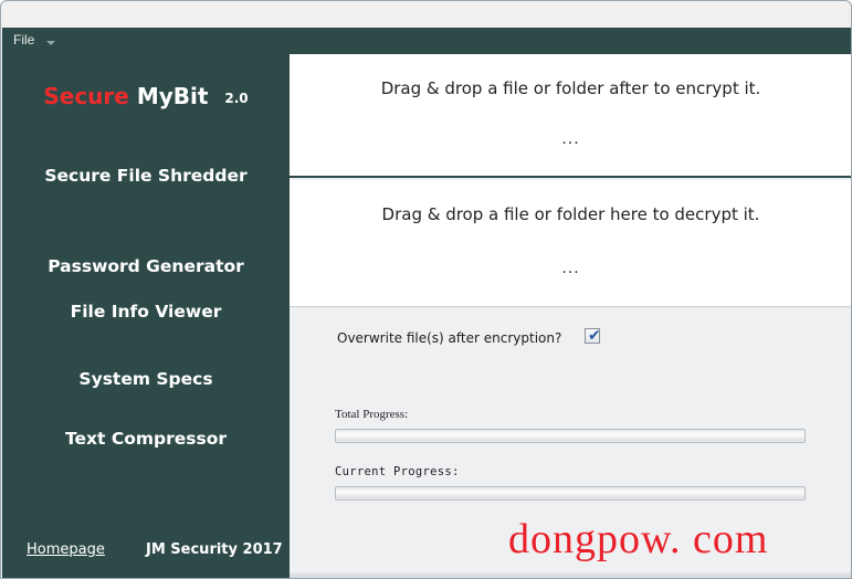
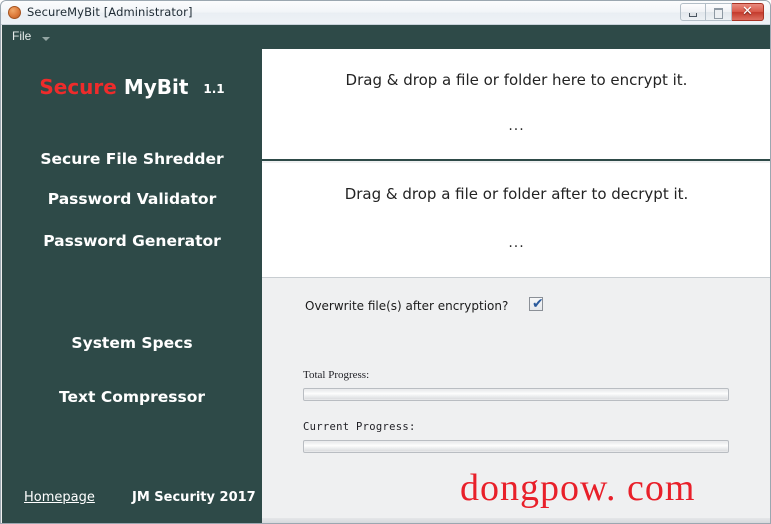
+ SecureMyBit [Administrator]
+ ✕
  File
- Secure MyBit 2.0
+ Secure MyBit 1.1
  Secure File Shredder
+ Password Validator
  Password Generator
- File Info Viewer
  System Specs
  Text Compressor
  Homepage
  JM Security 2017
- Drag & drop a file or folder after to encrypt it.
+ Drag & drop a file or folder here to encrypt it.
  ...
- Drag & drop a file or folder here to decrypt it.
+ Drag & drop a file or folder after to decrypt it.
  ...
  Overwrite file(s) after encryption?
  ✔
  Total Progress:
  Current Progress:
  dongpow. com
